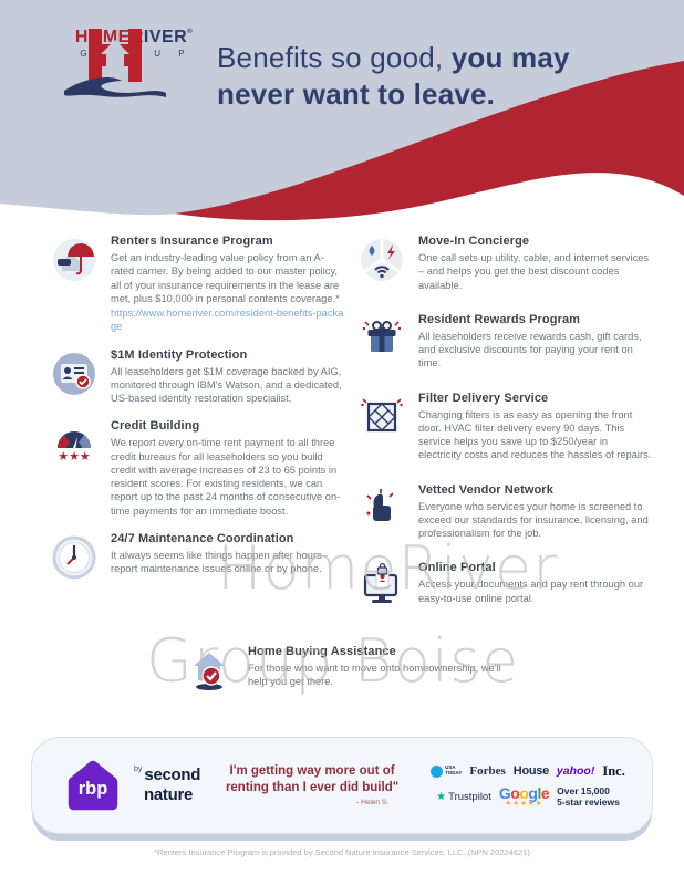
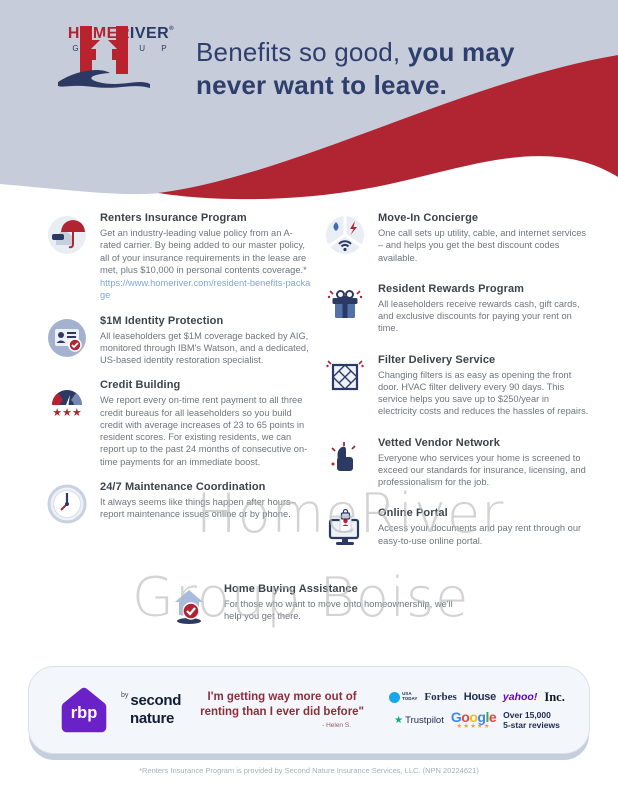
  HME IVER
  Benefits so good, you may
  never want to leave.
  Renters Insurance Program
  Get an industry-leading value policy from an A-rated carrier. By being added to our master policy, all of your insurance requirements in the lease are met, plus $10,000 in personal contents coverage.*
  https://www.homeriver.com/resident-benefits-package
  $1M Identity Protection
  All leaseholders get $1M coverage backed by AIG, monitored through IBM's Watson, and a dedicated, US-based identity restoration specialist.
  ★★★
  Credit Building
  We report every on-time rent payment to all three credit bureaus for all leaseholders so you build credit with average increases of 23 to 65 points in resident scores. For existing residents, we can report up to the past 24 months of consecutive on-time payments for an immediate boost.
  24/7 Maintenance Coordination
  It always seems like things happen after hours–report maintenance issues online or by phone.
  Move-In Concierge
  One call sets up utility, cable, and internet services – and helps you get the best discount codes available.
  Resident Rewards Program
  All leaseholders receive rewards cash, gift cards, and exclusive discounts for paying your rent on time.
  Filter Delivery Service
  Changing filters is as easy as opening the front door. HVAC filter delivery every 90 days. This service helps you save up to $250/year in electricity costs and reduces the hassles of repairs.
  Vetted Vendor Network
  Everyone who services your home is screened to exceed our standards for insurance, licensing, and professionalism for the job.
  Online Portal
  Access your documents and pay rent through our easy-to-use online portal.
  Home Buying Assistance
  For those who want to move onto homeownership, we'll help you get there.
  HomeRiver
  Group Boise
  rbp
  second
  nature
  I'm getting way more out of
- renting than I ever did build"
+ renting than I ever did before"
  Forbes
  House
  yahoo!
  Inc.
  ★
  Trustpilot
  Google
  Over 15,000
  5-star reviews
  *Renters Insurance Program is provided by Second Nature Insurance Services, LLC. (NPN 20224621)
